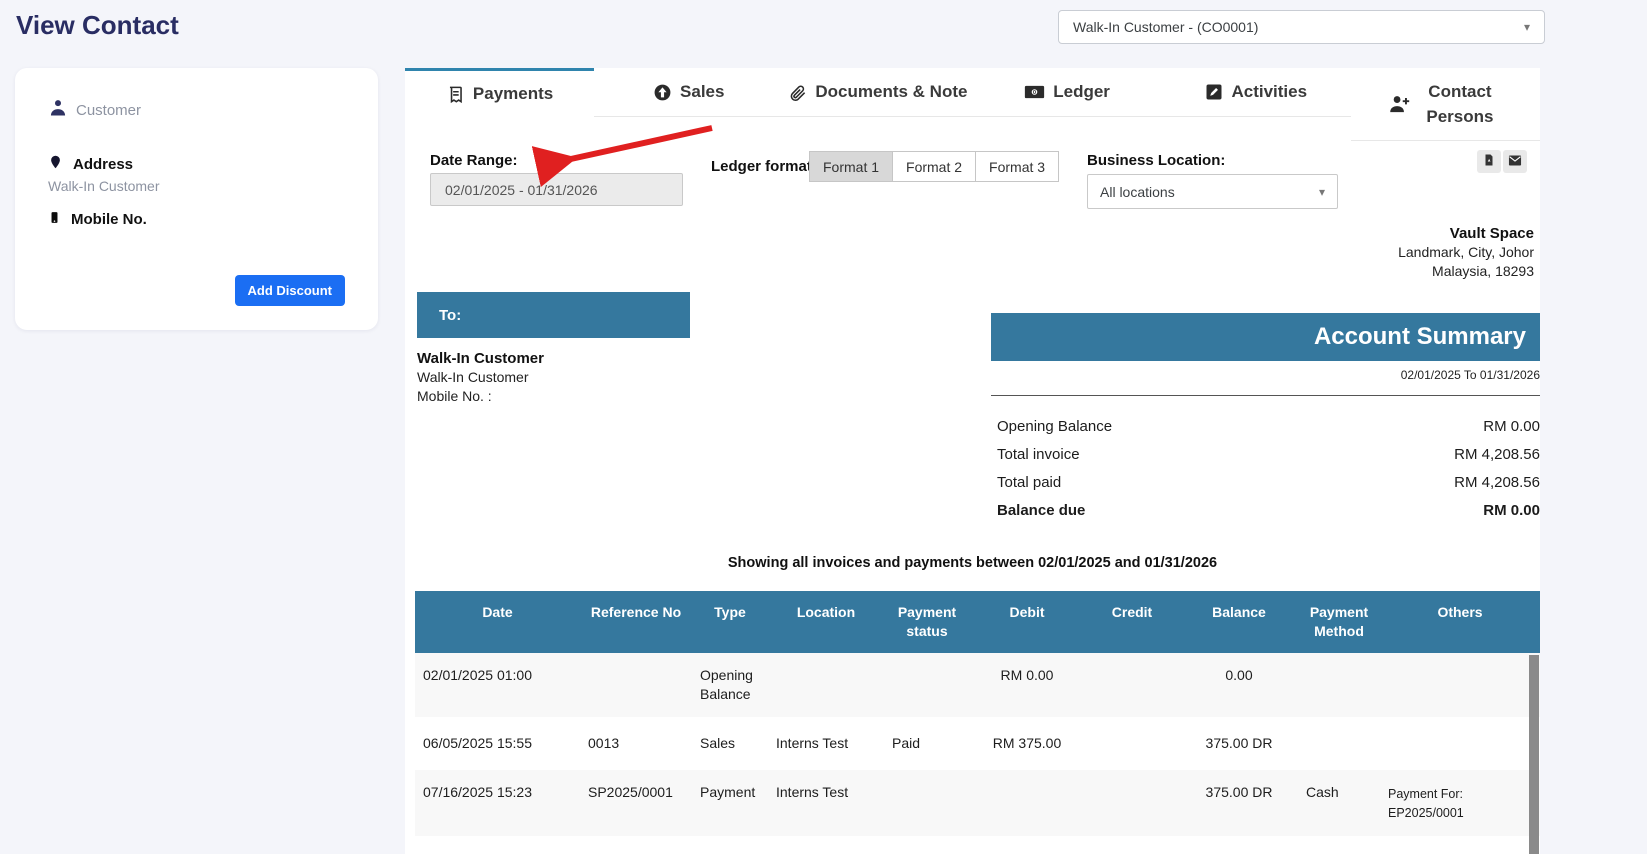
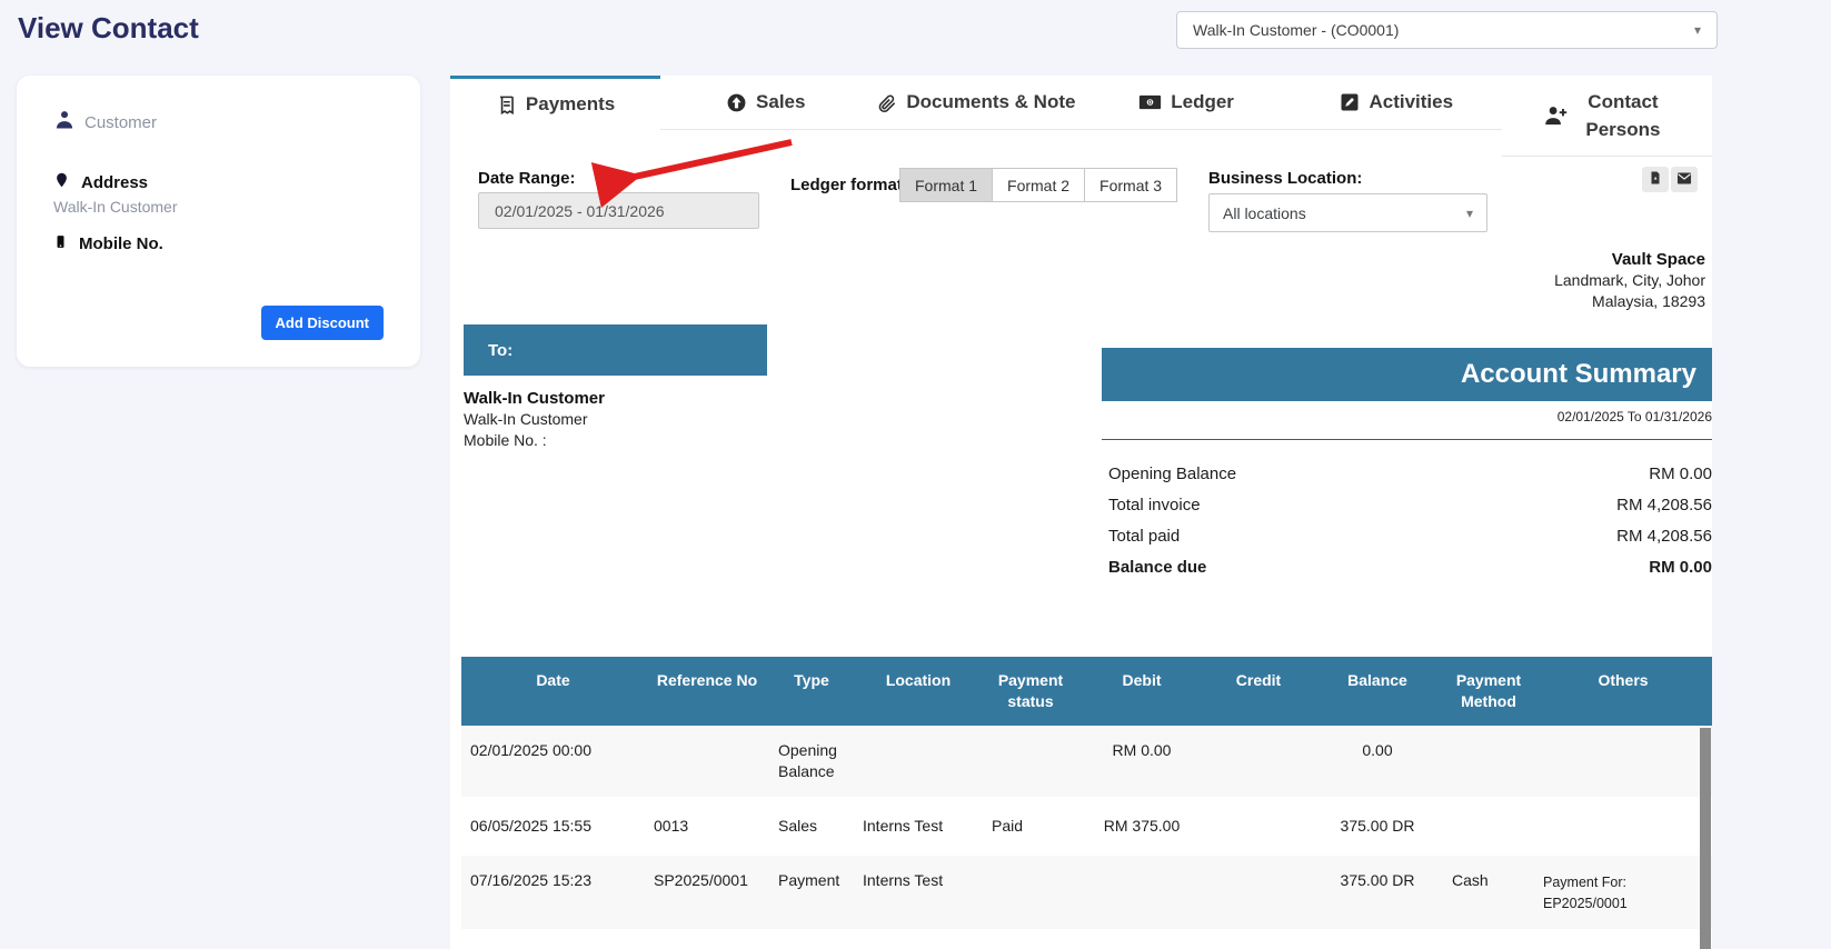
  View Contact
  Walk-In Customer - (CO0001)
  ▾
  Customer
  Address
  Walk-In Customer
  Mobile No.
  Add Discount
  Payments
  Sales
  Documents & Note
  Ledger
  Activities
  Contact Persons
  Date Range:
  02/01/2025 - 01/31/2026
  Ledger forma
  Format 1
  Format 2
  Format 3
  Business Location:
  All locations
  ▾
  Vault Space
  Landmark, City, Johor
  Malaysia, 18293
  To:
  Walk-In Customer
  Walk-In Customer
  Mobile No. :
  Account Summary
  02/01/2025 To 01/31/2026
  Opening Balance
  RM 0.00
  Total invoice
  RM 4,208.56
  Total paid
  RM 4,208.56
  Balance due
  RM 0.00
- Showing all invoices and payments between 02/01/2025 and 01/31/2026
  Date	Reference No	Type	Location	Payment status	Debit	Credit	Balance	Payment Method	Others
- 02/01/2025 01:00		Opening Balance			RM 0.00		0.00
+ 02/01/2025 00:00		Opening Balance			RM 0.00		0.00
  06/05/2025 15:55	0013	Sales	Interns Test	Paid	RM 375.00		375.00 DR
  07/16/2025 15:23	SP2025/0001	Payment	Interns Test				375.00 DR	Cash	Payment For: EP2025/0001
